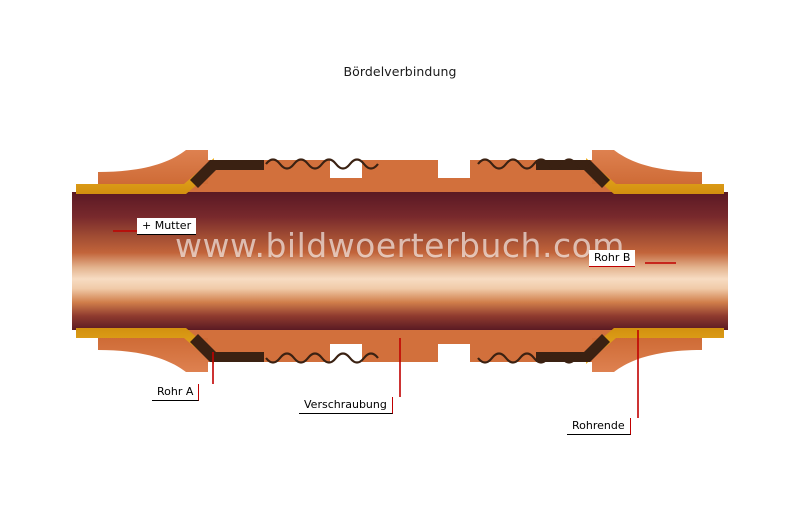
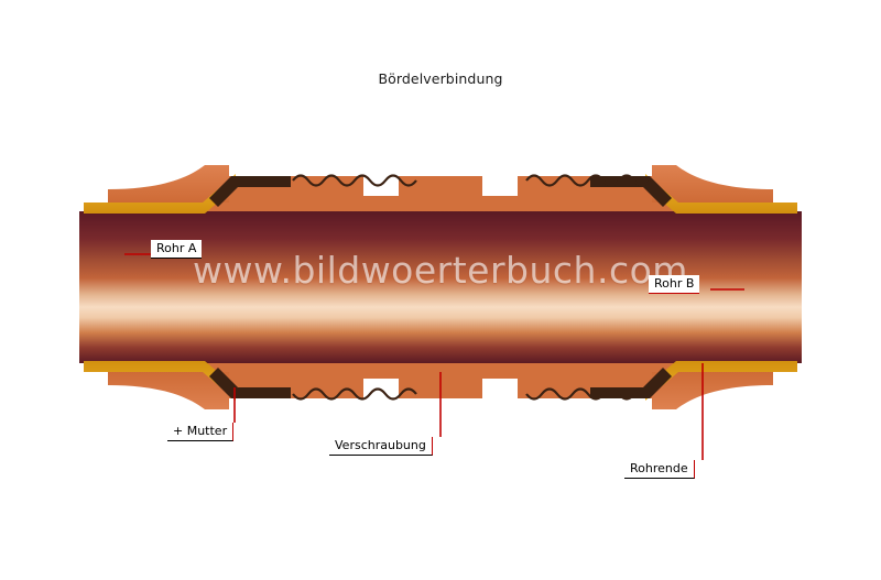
  Bördelverbindung
  www.bildwoerterbuch.com
- + Mutter
+ Rohr A
  Rohr B
- Rohr A
+ + Mutter
  Verschraubung
  Rohrende
